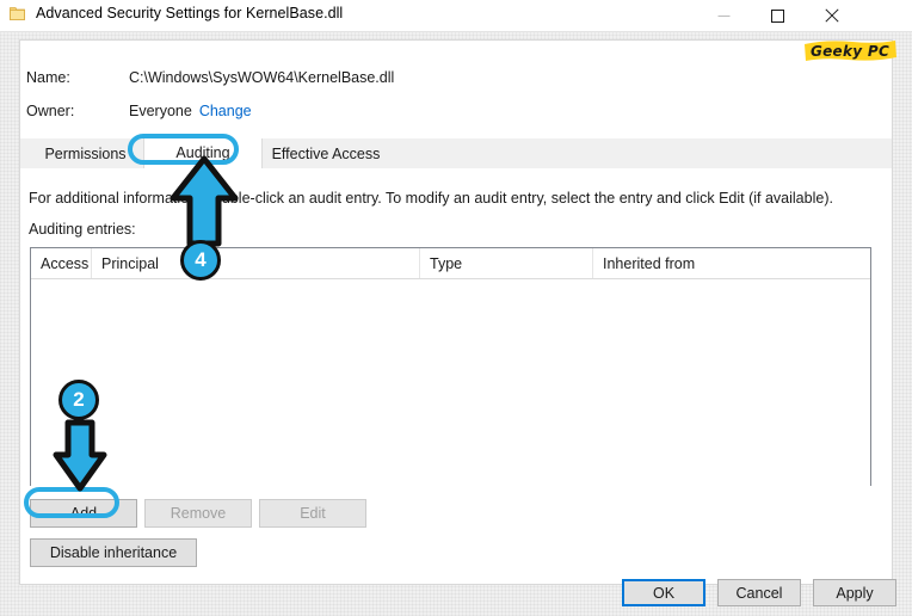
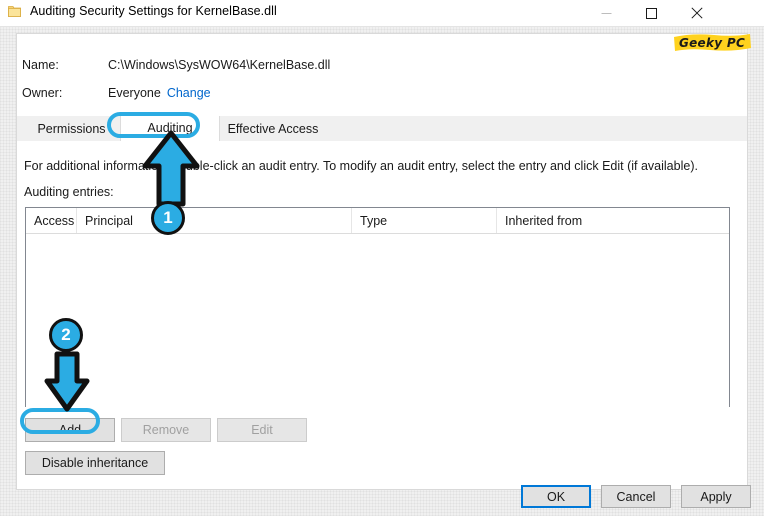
- Advanced Security Settings for KernelBase.dll
+ Auditing Security Settings for KernelBase.dll
  Name: C:\Windows\SysWOW64\KernelBase.dll
  Owner: Everyone Change
  Permissions
  Auditing
  Effective Access
  For additional informale-click an audit entry. To modify an audit entry, select the entry and click Edit (if available).
  Auditing entries:
  Access
  Principal
  Type
  Inherited from
  Add
  Remove
  Edit
  Disable inheritance
  OK
  Cancel
  Apply
  Geeky PC
- 4
+ 1
  2
